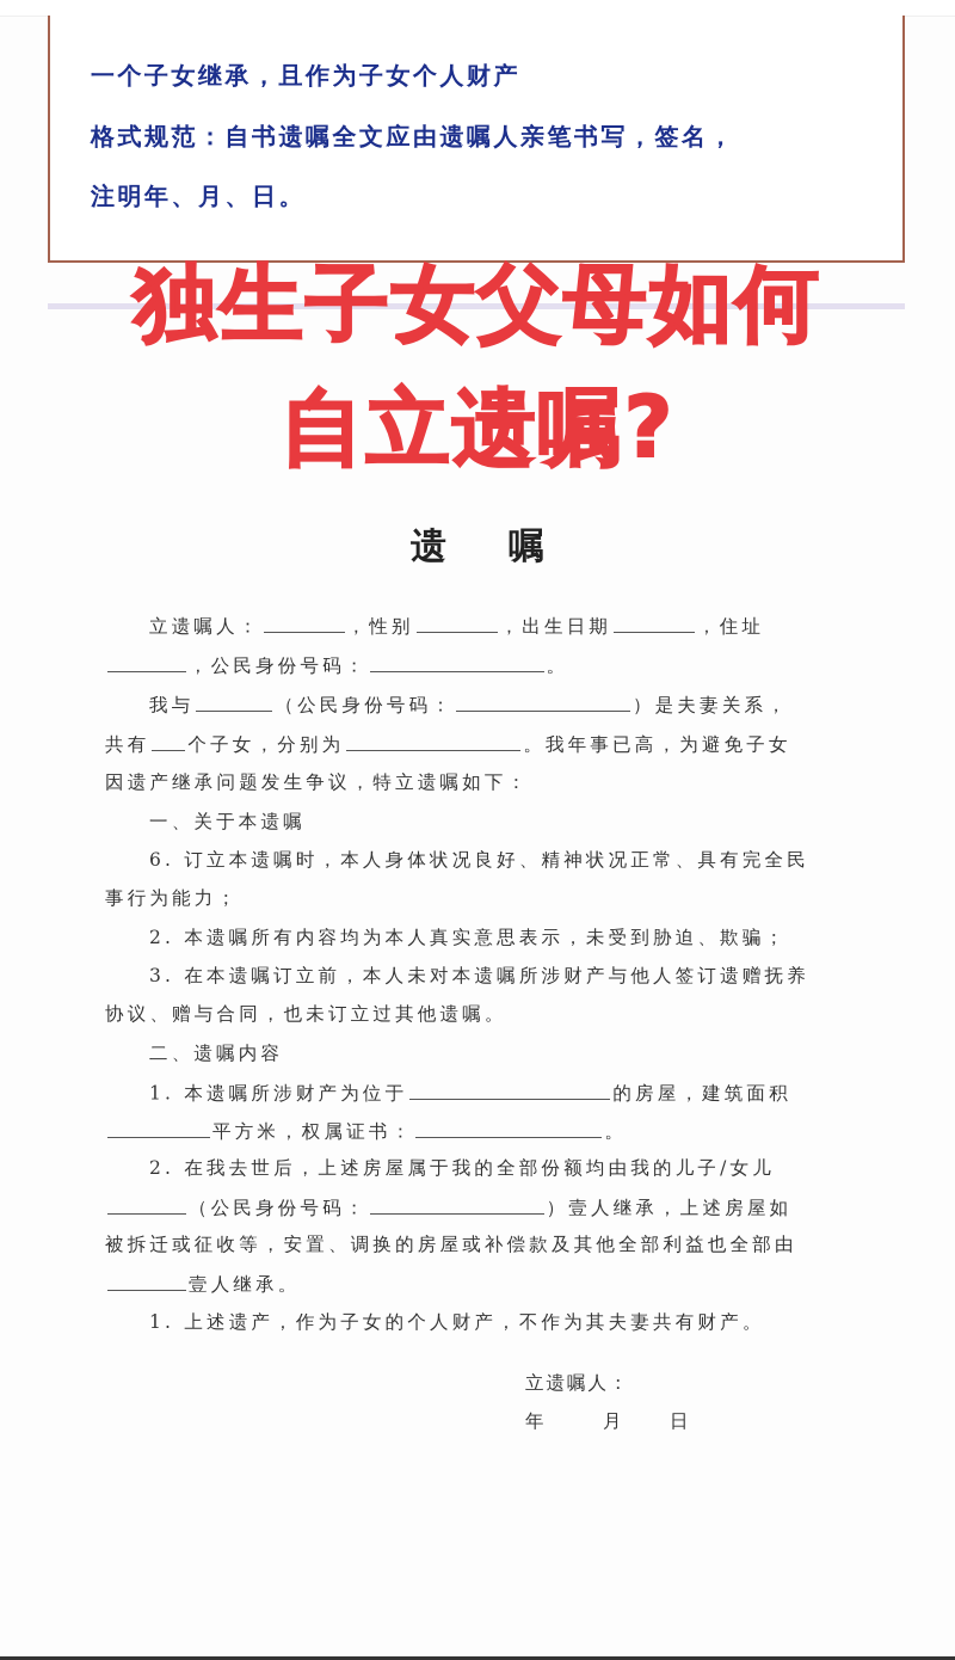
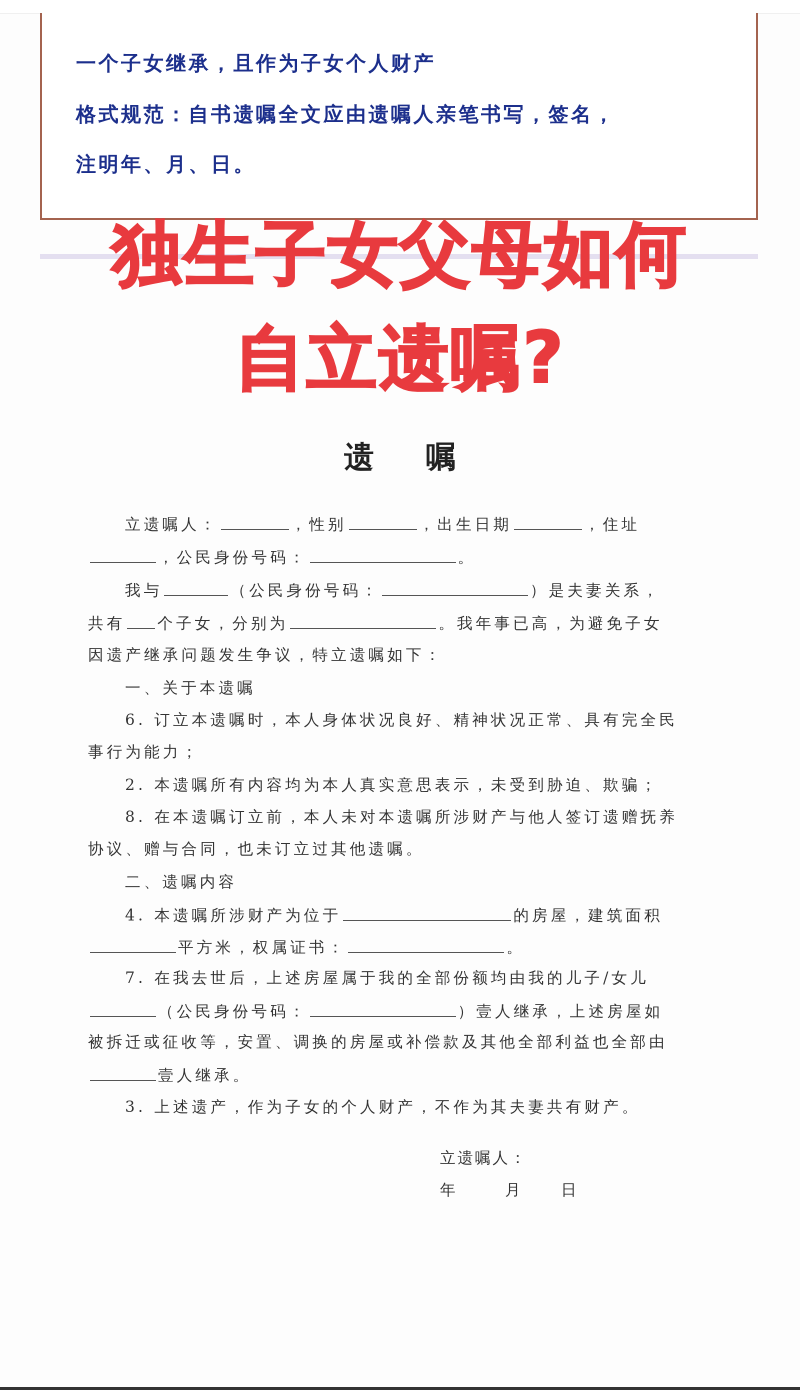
  一个子女继承，且作为子女个人财产
  格式规范：自书遗嘱全文应由遗嘱人亲笔书写，签名，
  注明年、月、日。
  独生子女父母如何
  自立遗嘱?
  遗 嘱
  立遗嘱人： ，性别 ，出生日期 ，住址
  ，公民身份号码： 。
  我与 （公民身份号码： ）是夫妻关系，
  共有 个子女，分别为 。我年事已高，为避免子女
  因遗产继承问题发生争议，特立遗嘱如下：
  一、关于本遗嘱
  6. 订立本遗嘱时，本人身体状况良好、精神状况正常、具有完全民
  事行为能力；
  2. 本遗嘱所有内容均为本人真实意思表示，未受到胁迫、欺骗；
- 3. 在本遗嘱订立前，本人未对本遗嘱所涉财产与他人签订遗赠抚养
+ 8. 在本遗嘱订立前，本人未对本遗嘱所涉财产与他人签订遗赠抚养
  协议、赠与合同，也未订立过其他遗嘱。
  二、遗嘱内容
- 1. 本遗嘱所涉财产为位于 的房屋，建筑面积
+ 4. 本遗嘱所涉财产为位于 的房屋，建筑面积
  平方米，权属证书： 。
- 2. 在我去世后，上述房屋属于我的全部份额均由我的儿子/女儿
+ 7. 在我去世后，上述房屋属于我的全部份额均由我的儿子/女儿
  （公民身份号码： ）壹人继承，上述房屋如
  被拆迁或征收等，安置、调换的房屋或补偿款及其他全部利益也全部由
  壹人继承。
- 1. 上述遗产，作为子女的个人财产，不作为其夫妻共有财产。
+ 3. 上述遗产，作为子女的个人财产，不作为其夫妻共有财产。
  立遗嘱人：
  年
  月
  日
